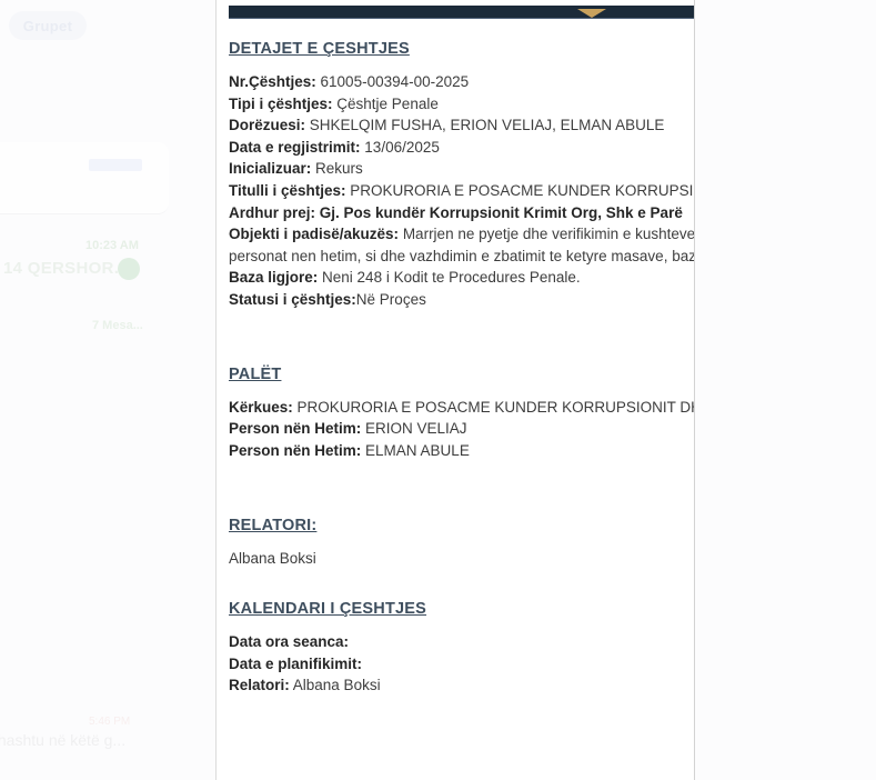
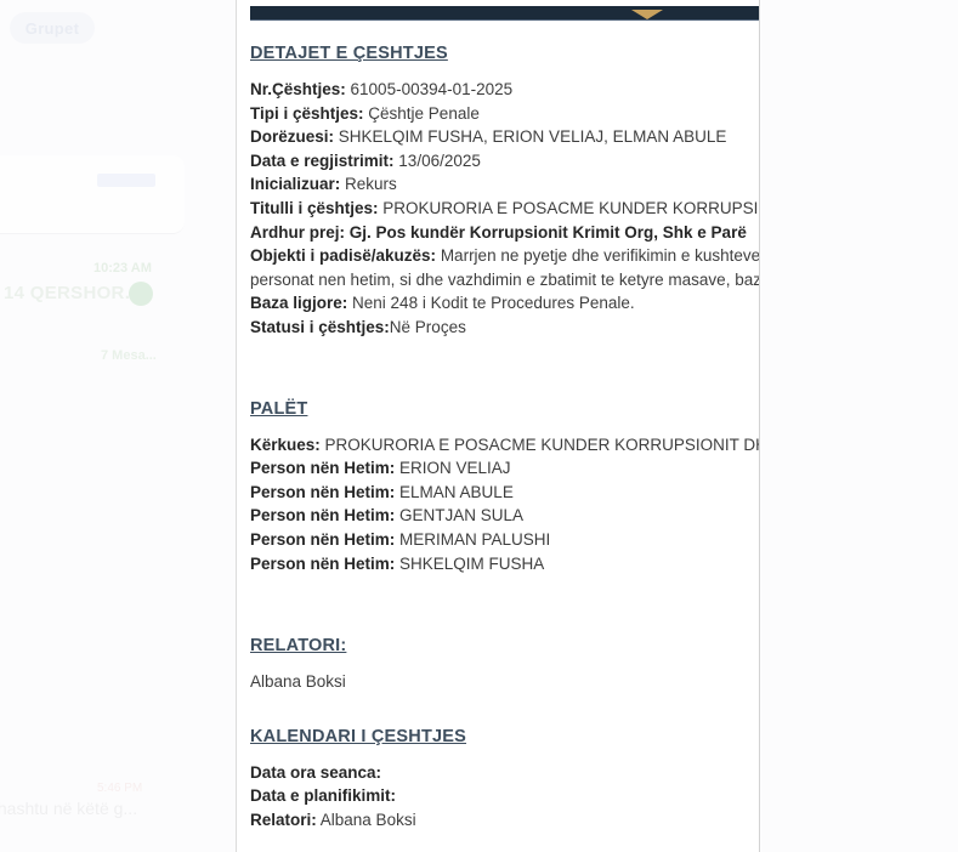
  14 QERSHOR.
  DETAJET E ÇESHTJES
- Nr.Çështjes: 61005-00394-00-2025
+ Nr.Çështjes: 61005-00394-01-2025
  Tipi i çështjes: Çështje Penale
  Dorëzuesi: SHKELQIM FUSHA, ERION VELIAJ, ELMAN ABULE
  Data e regjistrimit: 13/06/2025
  Inicializuar: Rekurs
  Titulli i çështjes: PROKURORIA E POSACME KUNDER KORRUPSI
  Ardhur prej: Gj. Pos kundër Korrupsionit Krimit Org, Shk e Parë
  Objekti i padisë/akuzës: Marrjen ne pyetje dhe verifikimin e kushteve
  personat nen hetim, si dhe vazhdimin e zbatimit te ketyre masave, baz
  Baza ligjore: Neni 248 i Kodit te Procedures Penale.
  Statusi i çështjes:Në Proçes
  PALËT
  Kërkues: PROKURORIA E POSACME KUNDER KORRUPSIONIT D
  Person nën Hetim: ERION VELIAJ
  Person nën Hetim: ELMAN ABULE
+ Person nën Hetim: GENTJAN SULA
+ Person nën Hetim: MERIMAN PALUSHI
+ Person nën Hetim: SHKELQIM FUSHA
  RELATORI:
  Albana Boksi
  KALENDARI I ÇESHTJES
  Data ora seanca:
  Data e planifikimit:
  Relatori: Albana Boksi
